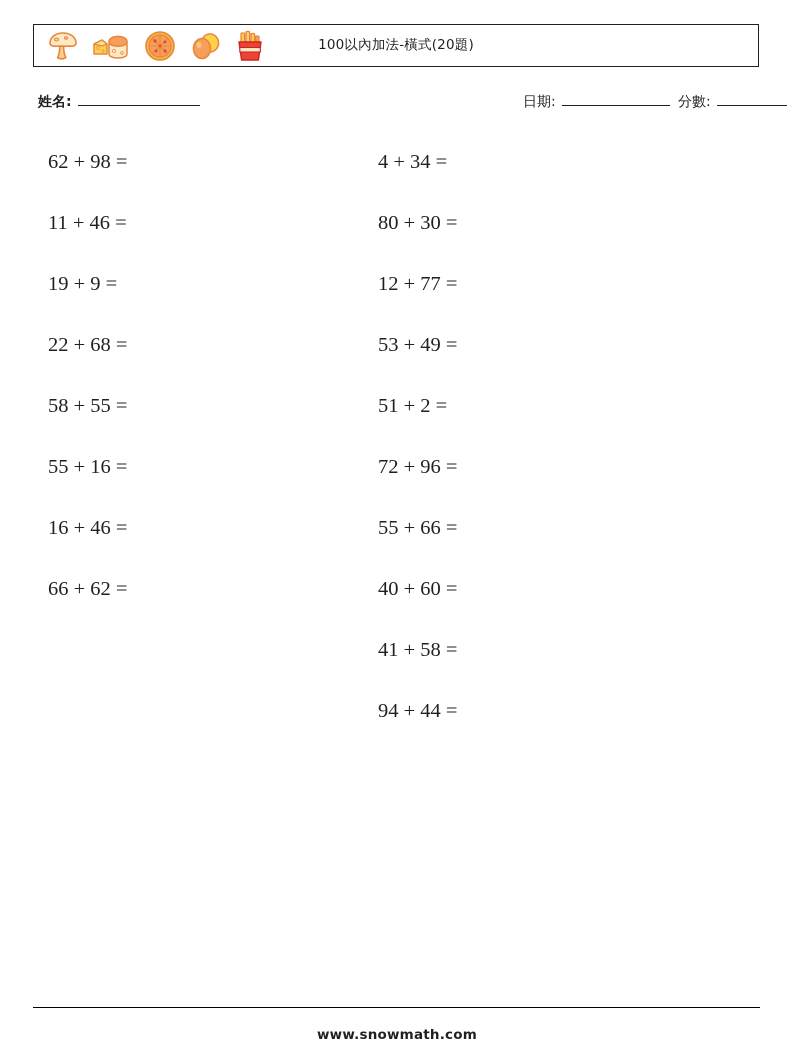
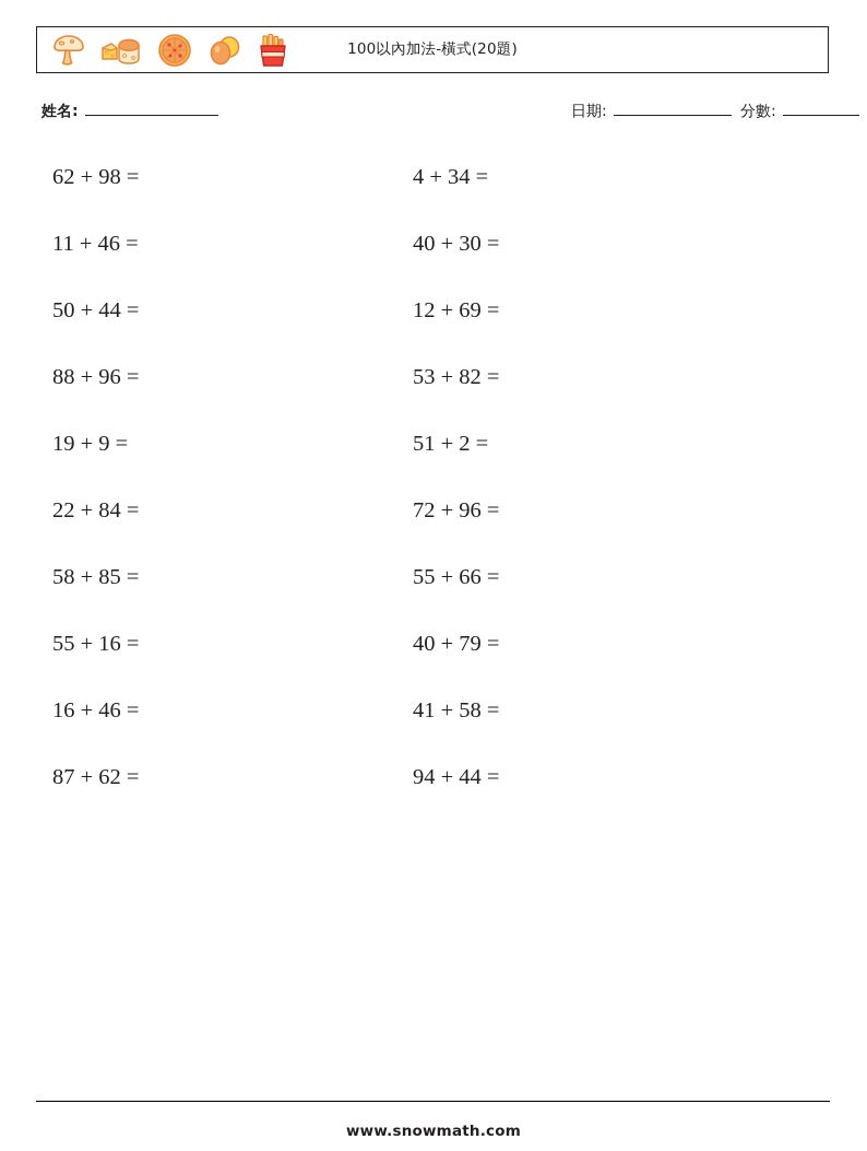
  100以內加法-橫式(20題)
  姓名:
  日期:
  分數:
  62 + 98 =
  11 + 46 =
+ 50 + 44 =
+ 88 + 96 =
  19 + 9 =
- 22 + 68 =
+ 22 + 84 =
- 58 + 55 =
+ 58 + 85 =
  55 + 16 =
  16 + 46 =
- 66 + 62 =
+ 87 + 62 =
  4 + 34 =
- 80 + 30 =
+ 40 + 30 =
- 12 + 77 =
+ 12 + 69 =
- 53 + 49 =
+ 53 + 82 =
  51 + 2 =
  72 + 96 =
  55 + 66 =
- 40 + 60 =
+ 40 + 79 =
  41 + 58 =
  94 + 44 =
  www.snowmath.com
